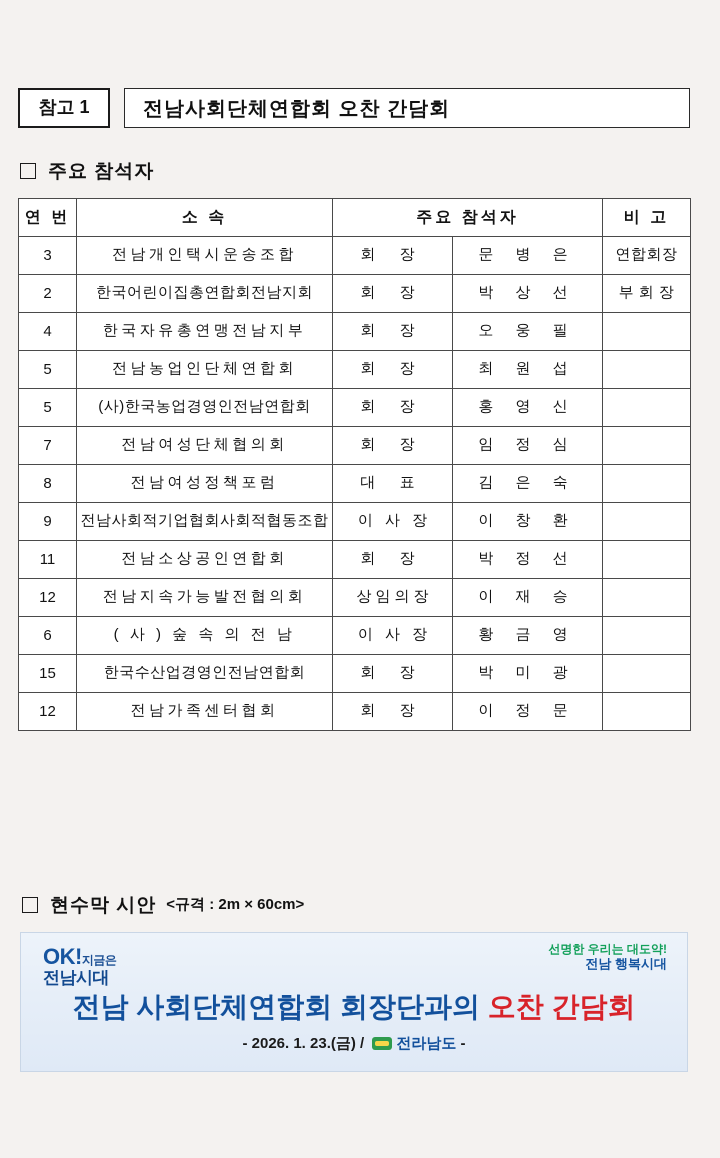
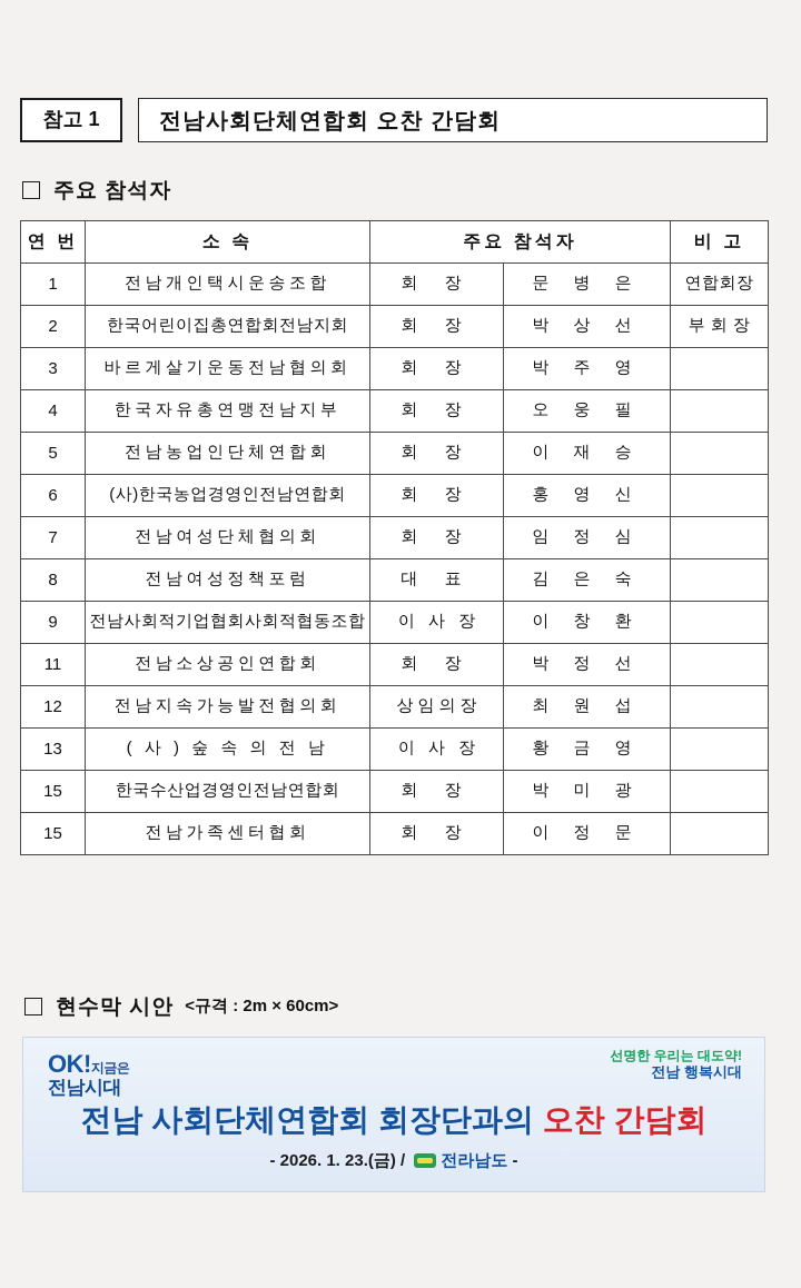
  참고 1
  전남사회단체연합회 오찬 간담회
  주요 참석자
  연 번	소 속	주요 참석자	비 고
- 3	전남개인택시운송조합	회 장	문 병 은	연합회장
+ 1	전남개인택시운송조합	회 장	문 병 은	연합회장
  2	한국어린이집총연합회전남지회	회 장	박 상 선	부 회 장
+ 3	바르게살기운동전남협의회	회 장	박 주 영
  4	한국자유총연맹전남지부	회 장	오 웅 필
- 5	전남농업인단체연합회	회 장	최 원 섭
+ 5	전남농업인단체연합회	회 장	이 재 승
- 5	(사)한국농업경영인전남연합회	회 장	홍 영 신
+ 6	(사)한국농업경영인전남연합회	회 장	홍 영 신
  7	전남여성단체협의회	회 장	임 정 심
  8	전남여성정책포럼	대 표	김 은 숙
  9	전남사회적기업협회사회적협동조합	이 사 장	이 창 환
  11	전남소상공인연합회	회 장	박 정 선
- 12	전남지속가능발전협의회	상임의장	이 재 승
+ 12	전남지속가능발전협의회	상임의장	최 원 섭
- 6	( 사 ) 숲 속 의 전 남	이 사 장	황 금 영
+ 13	( 사 ) 숲 속 의 전 남	이 사 장	황 금 영
  15	한국수산업경영인전남연합회	회 장	박 미 광
- 12	전남가족센터협회	회 장	이 정 문
+ 15	전남가족센터협회	회 장	이 정 문
  현수막 시안
  <규격 : 2m × 60cm>
  OK!지금은
  전남시대
  선명한 우리는 대도약!
  전남 행복시대
  전남 사회단체연합회 회장단과의 오찬 간담회
  - 2026. 1. 23.(금) / 전라남도 -
